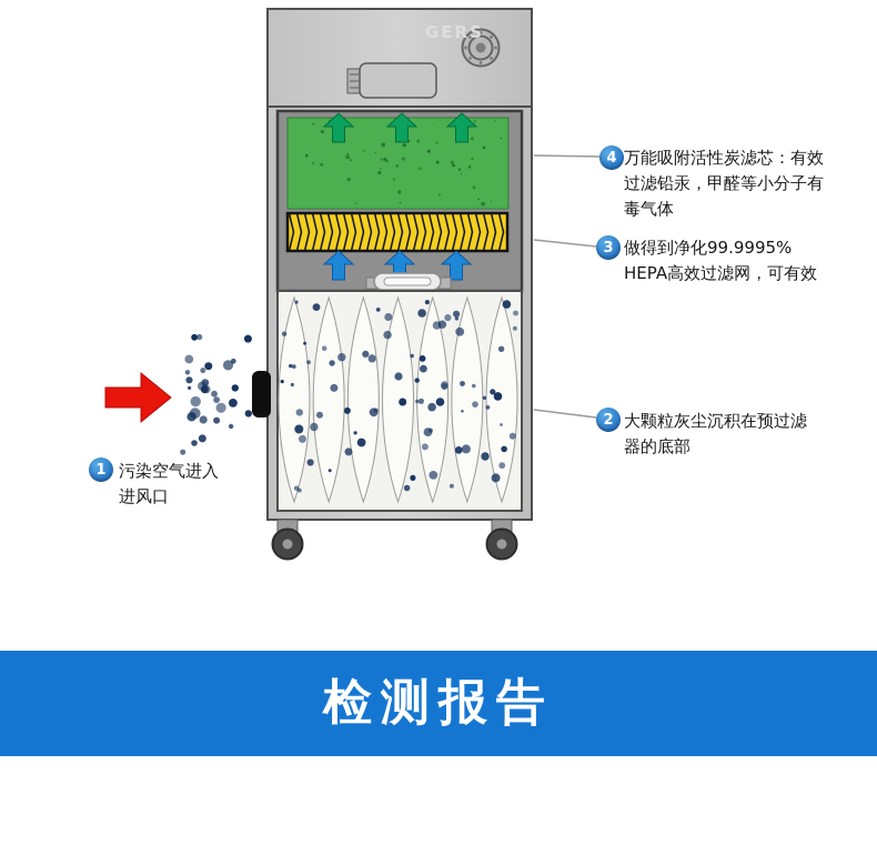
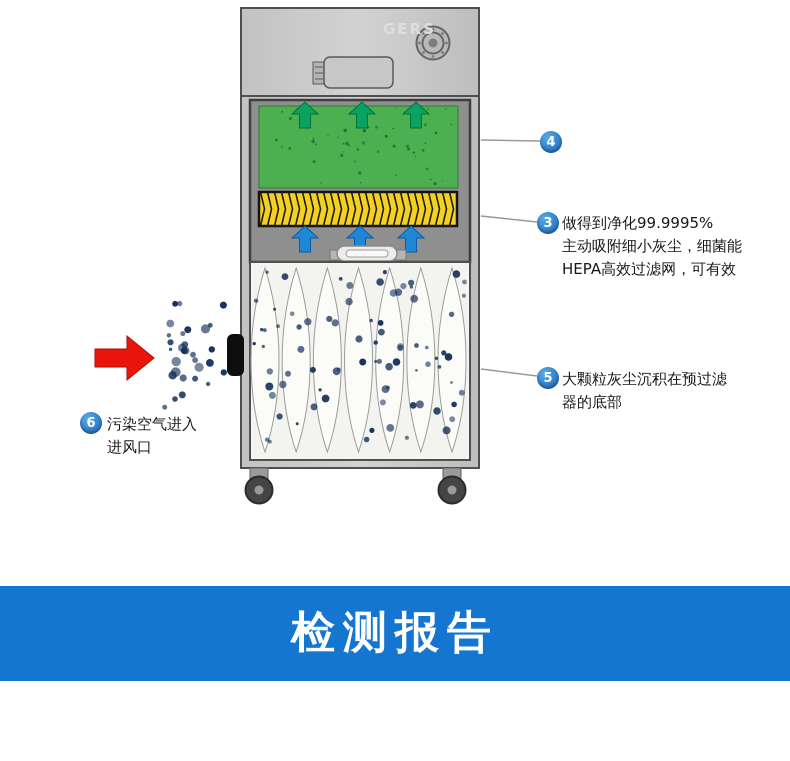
  GERS
- 1
+ 6
- 2
+ 5
  3
  4
  污染空气进入
  进风口
  大颗粒灰尘沉积在预过滤
  器的底部
  做得到净化99.9995%
+ 主动吸附细小灰尘，细菌能
  HEPA高效过滤网，可有效
- 万能吸附活性炭滤芯：有效
- 过滤铅汞，甲醛等小分子有
- 毒气体
  检测报告
